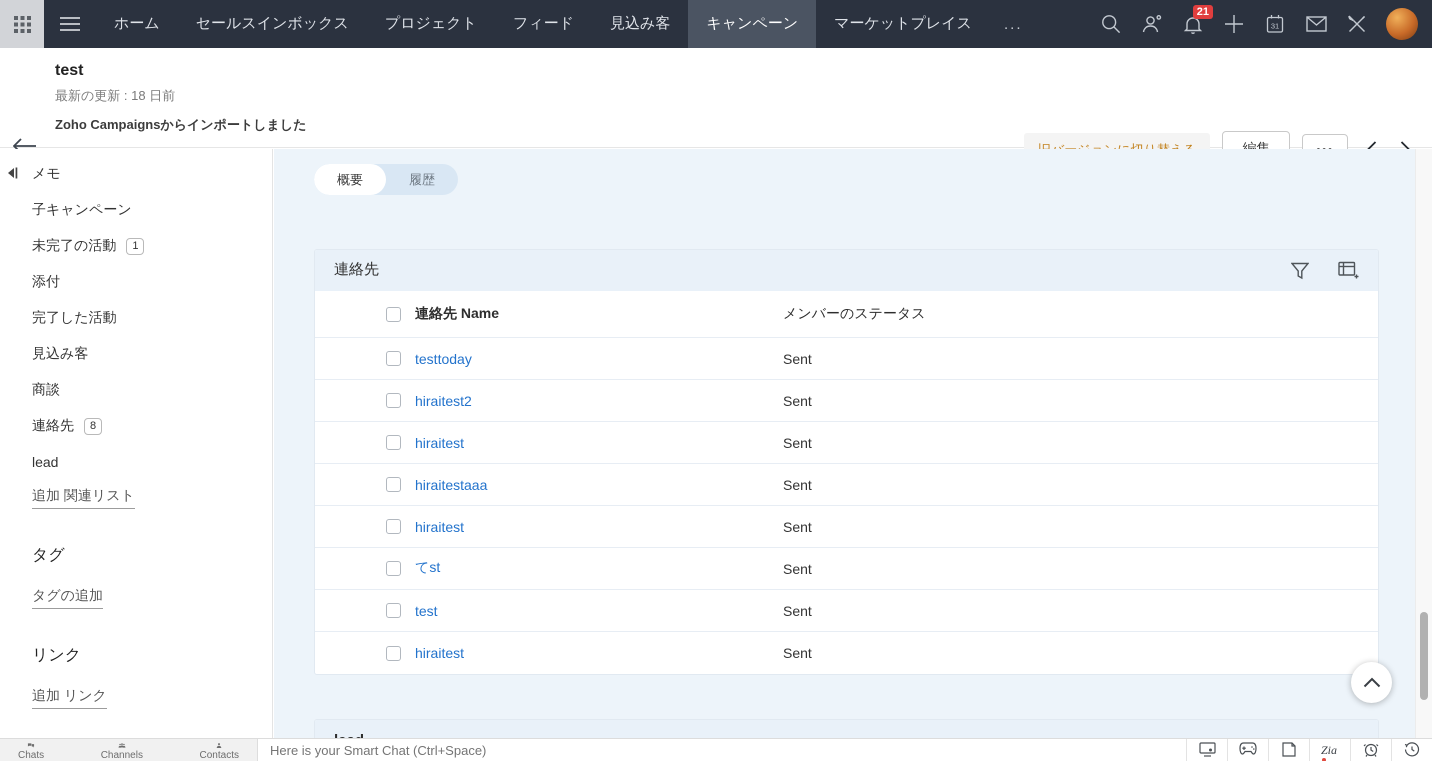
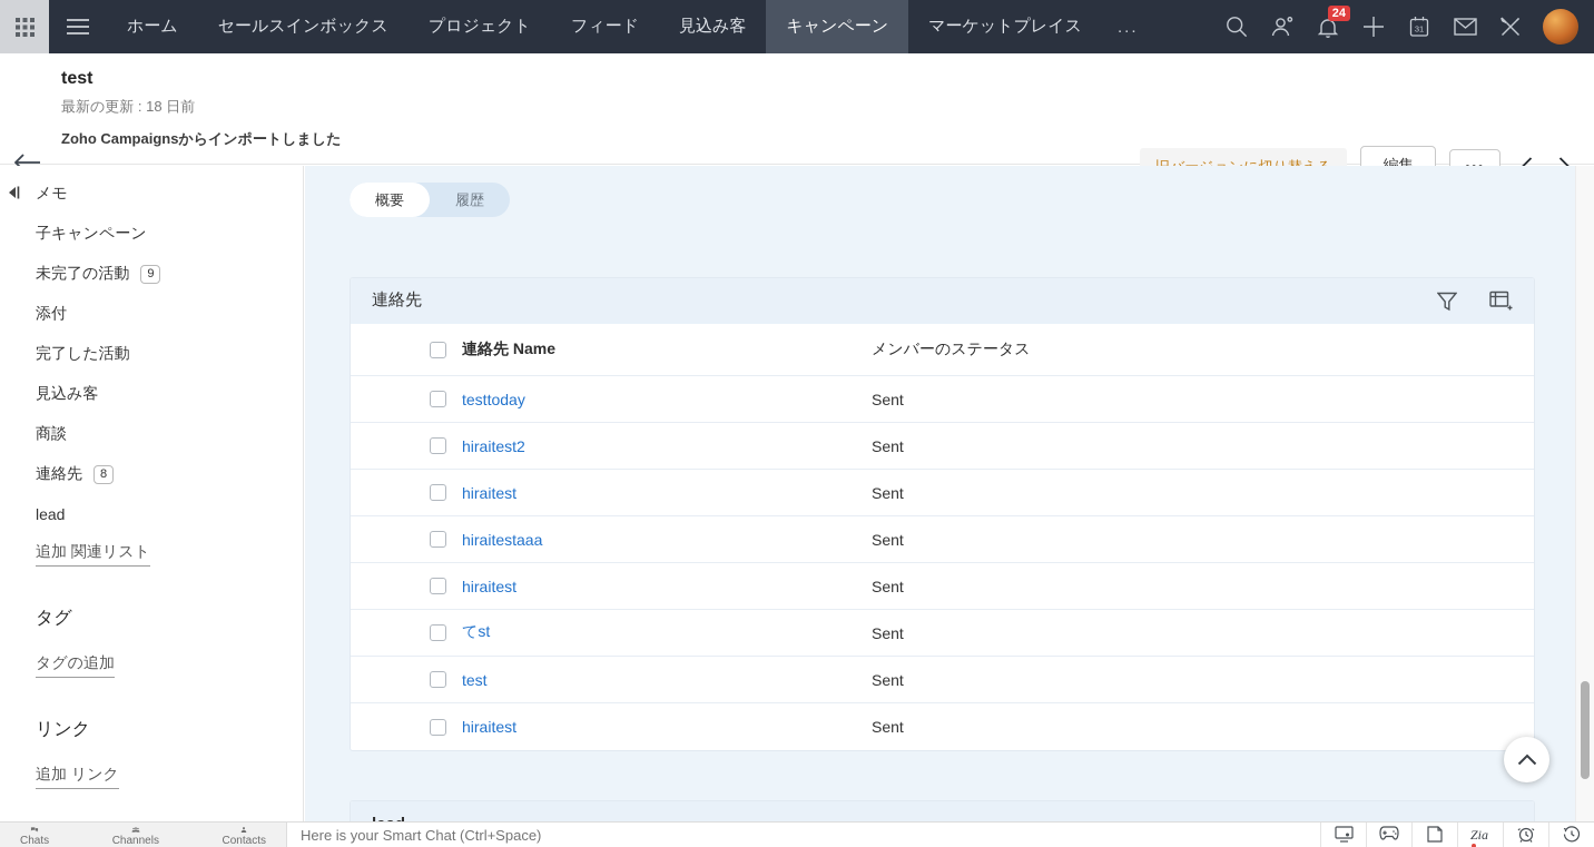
  ホーム
  セールスインボックス
  プロジェクト
  フィード
  見込み客
  キャンペーン
  マーケットプレイス
  ...
- 21
+ 24
  31
  test
  最新の更新 : 18 日前
  Zoho Campaignsからインポートしました
  編集
  メモ
  子キャンペーン
  未完了の活動
- 1
+ 9
  添付
  完了した活動
  見込み客
  商談
  連絡先
  8
  lead
  追加 関連リスト
  タグ
  タグの追加
  リンク
  追加 リンク
  概要
  履歴
  連絡先
  連絡先 Name
  メンバーのステータス
  testtoday
  Sent
  hiraitest2
  Sent
  hiraitest
  Sent
  hiraitestaaa
  Sent
  hiraitest
  Sent
  てst
  Sent
  test
  Sent
  hiraitest
  Sent
  Chats
  Channels
  Contacts
  Here is your Smart Chat (Ctrl+Space)
  Zia
